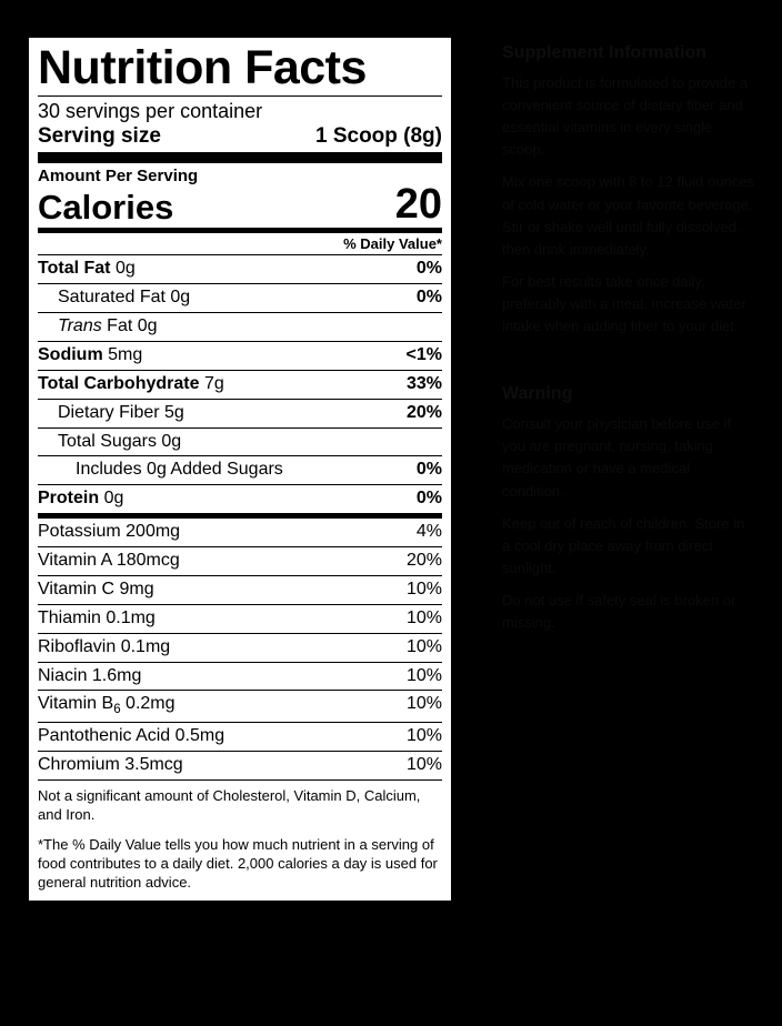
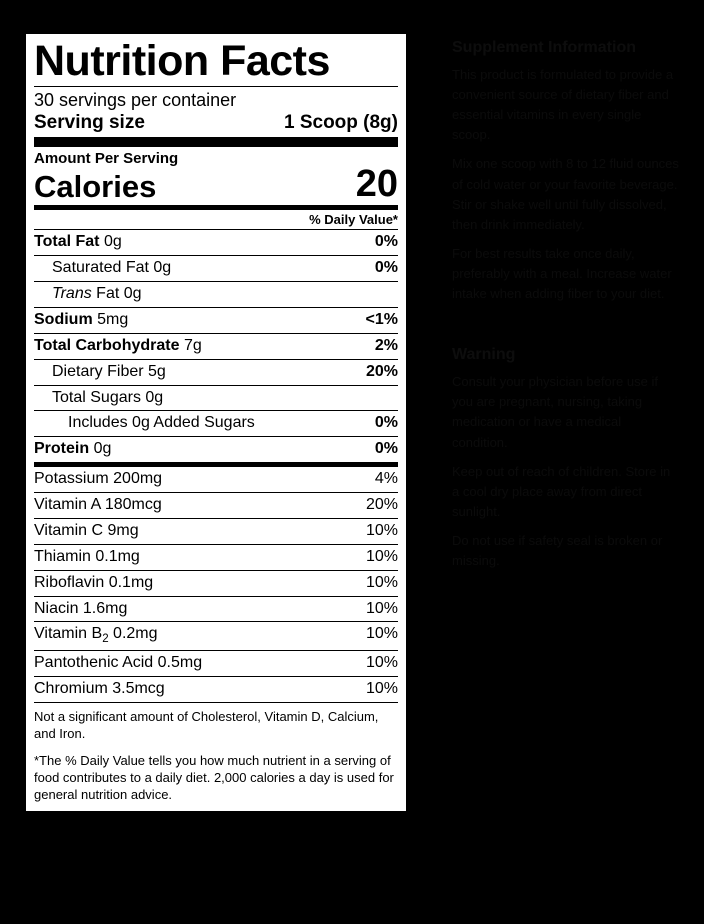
  Nutrition Facts
  30 servings per container
  Serving size
  1 Scoop (8g)
  Amount Per Serving
  Calories
  20
  % Daily Value*
  Total Fat 0g
  0%
  Saturated Fat 0g
  0%
  Trans Fat 0g
  Sodium 5mg
  <1%
  Total Carbohydrate 7g
- 33%
+ 2%
  Dietary Fiber 5g
  20%
  Total Sugars 0g
  Includes 0g Added Sugars
  0%
  Protein 0g
  0%
  Potassium 200mg
  4%
  Vitamin A 180mcg
  20%
  Vitamin C 9mg
  10%
  Thiamin 0.1mg
  10%
  Riboflavin 0.1mg
  10%
  Niacin 1.6mg
  10%
- Vitamin B6 0.2mg
+ Vitamin B2 0.2mg
  10%
  Pantothenic Acid 0.5mg
  10%
  Chromium 3.5mcg
  10%
  Not a significant amount of Cholesterol, Vitamin D, Calcium, and Iron.
  *The % Daily Value tells you how much nutrient in a serving of food contributes to a daily diet. 2,000 calories a day is used for general nutrition advice.
